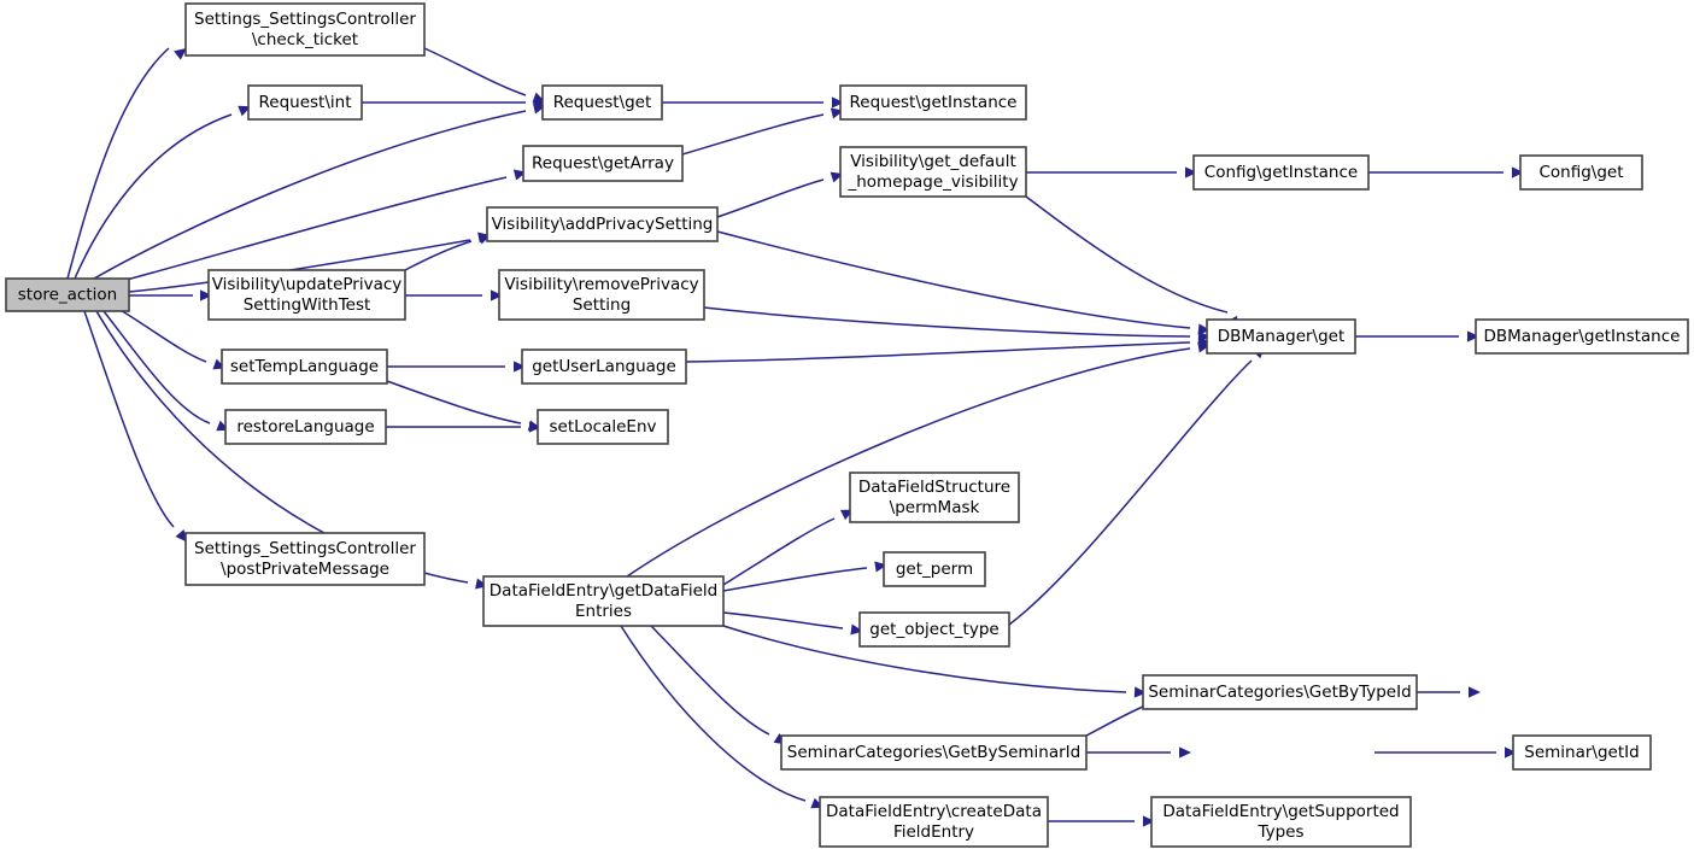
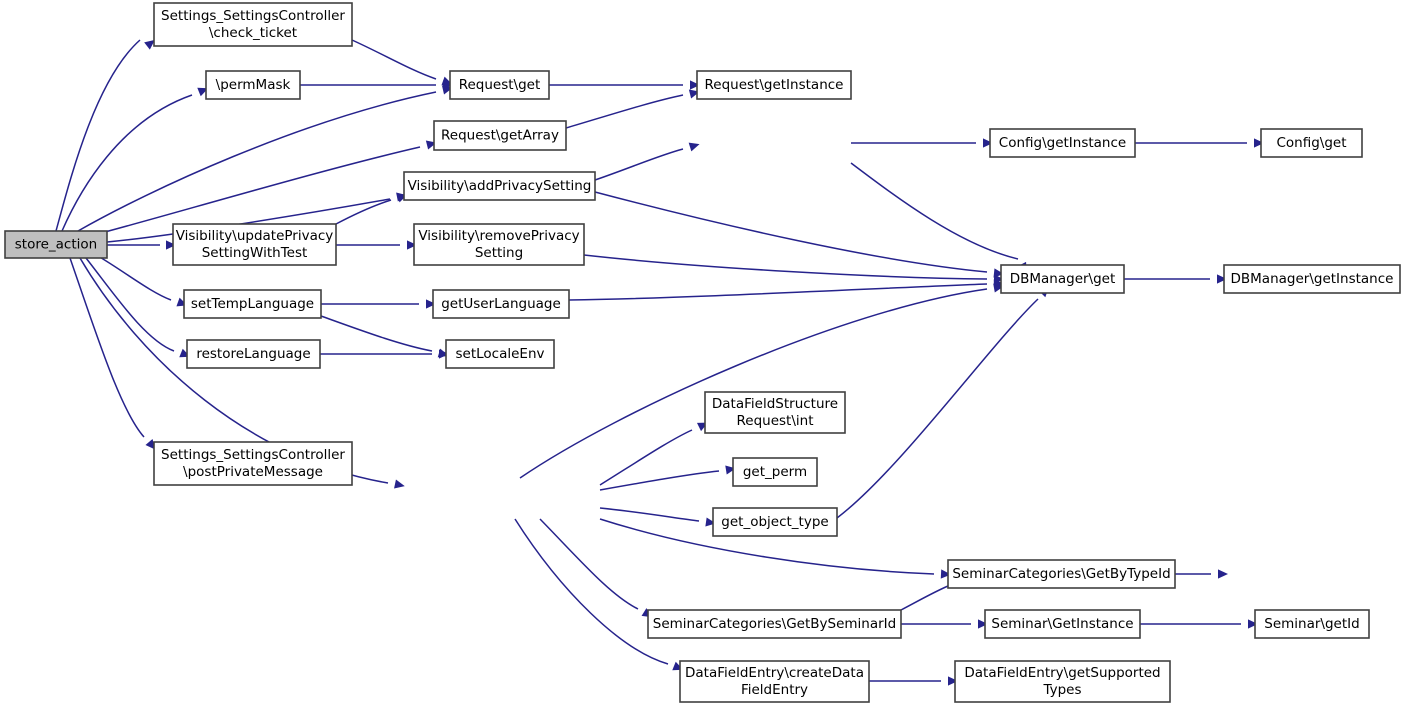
  store_action
  Settings_SettingsController
  \check_ticket
- Request\int
+ \permMask
  Request\get
  Request\getInstance
  Request\getArray
- Visibility\get_default
- _homepage_visibility
  Config\getInstance
  Config\get
  Visibility\addPrivacySetting
  Visibility\updatePrivacy
  SettingWithTest
  Visibility\removePrivacy
  Setting
  DBManager\get
  DBManager\getInstance
  setTempLanguage
  getUserLanguage
  restoreLanguage
  setLocaleEnv
  DataFieldStructure
- \permMask
+ Request\int
  Settings_SettingsController
  \postPrivateMessage
  get_perm
- DataFieldEntry\getDataField
- Entries
  get_object_type
  SeminarCategories\GetByTypeId
  SeminarCategories\GetBySeminarId
+ Seminar\GetInstance
  Seminar\getId
  DataFieldEntry\createData
  FieldEntry
  DataFieldEntry\getSupported
  Types
